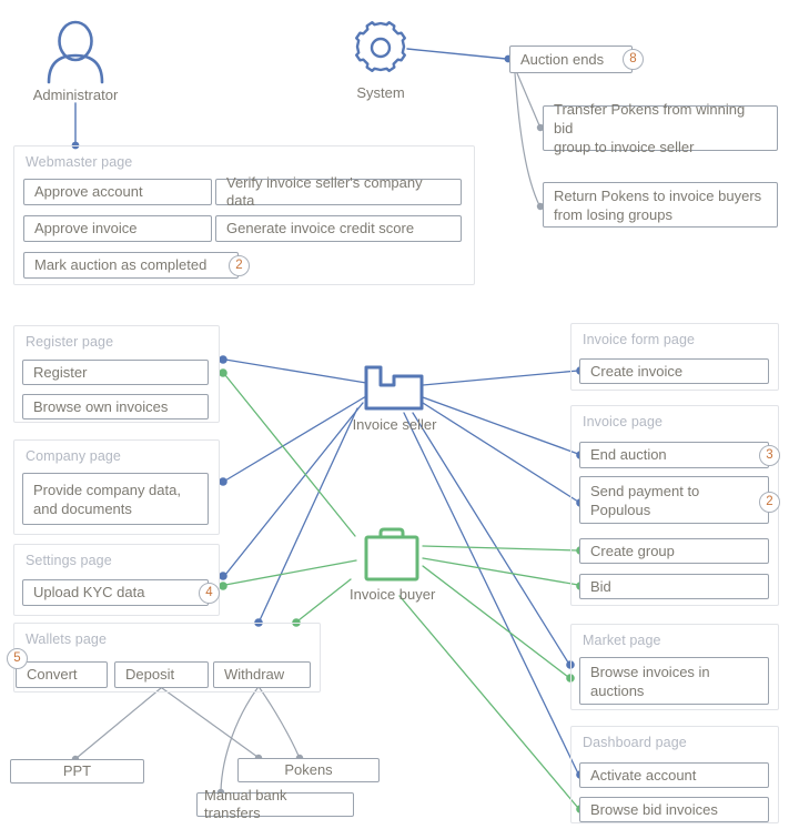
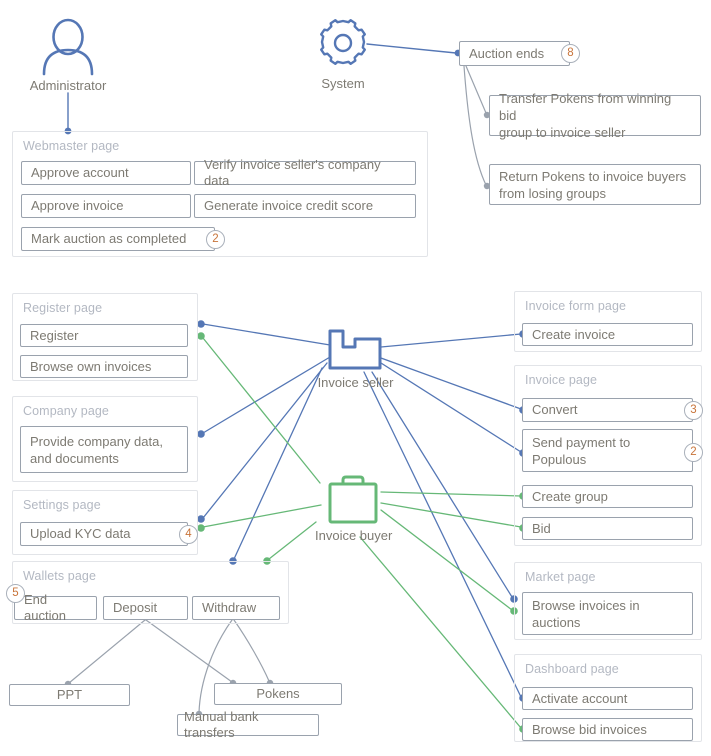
  Administrator
  System
  Invoice seller
  Invoice buyer
  Auction ends
  8
  Transfer Pokens from winning bid
  group to invoice seller
  Return Pokens to invoice buyers
  from losing groups
  Webmaster page
  Approve account
  Verify invoice seller's company data
  Approve invoice
  Generate invoice credit score
  Mark auction as completed
  2
  Register page
  Register
  Browse own invoices
  Company page
  Provide company data,
  and documents
  Settings page
  Upload KYC data
  4
  Wallets page
  5
- Convert
+ End auction
  Deposit
  Withdraw
  PPT
  Pokens
  Manual bank transfers
  Invoice form page
  Create invoice
  Invoice page
- End auction
+ Convert
  3
  Send payment to
  Populous
  2
  Create group
  Bid
  Market page
  Browse invoices in
  auctions
  Dashboard page
  Activate account
  Browse bid invoices
